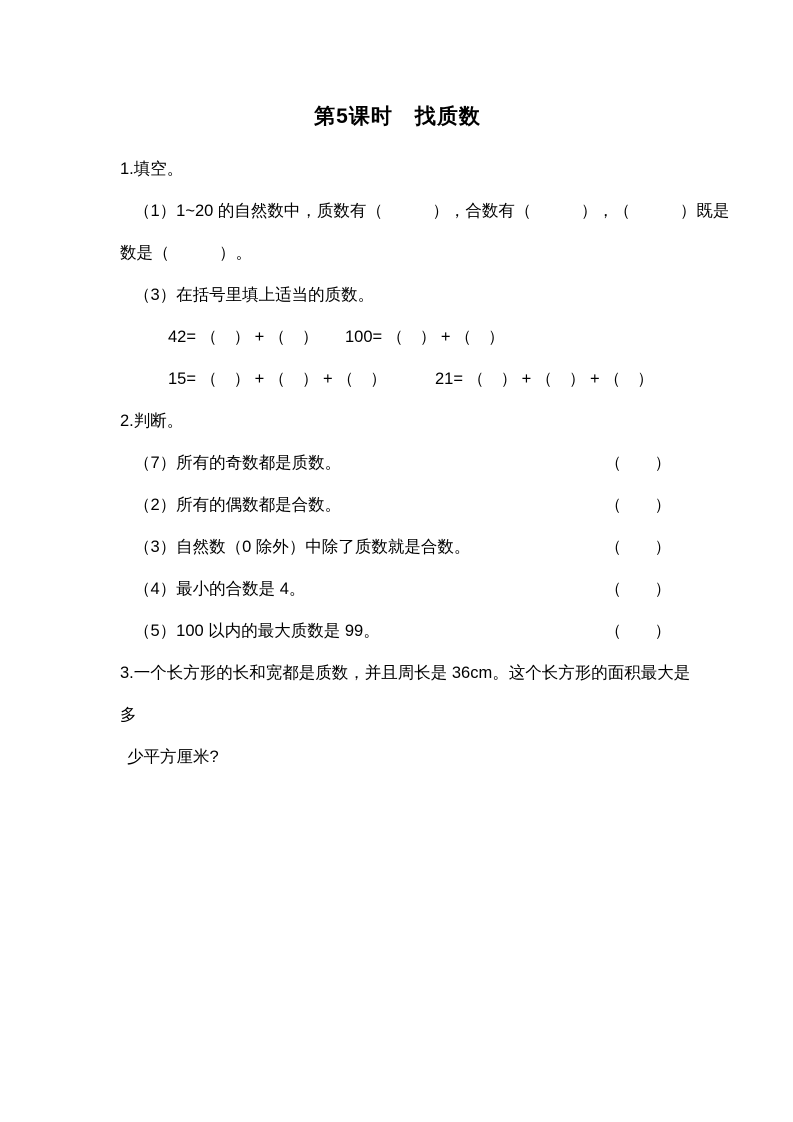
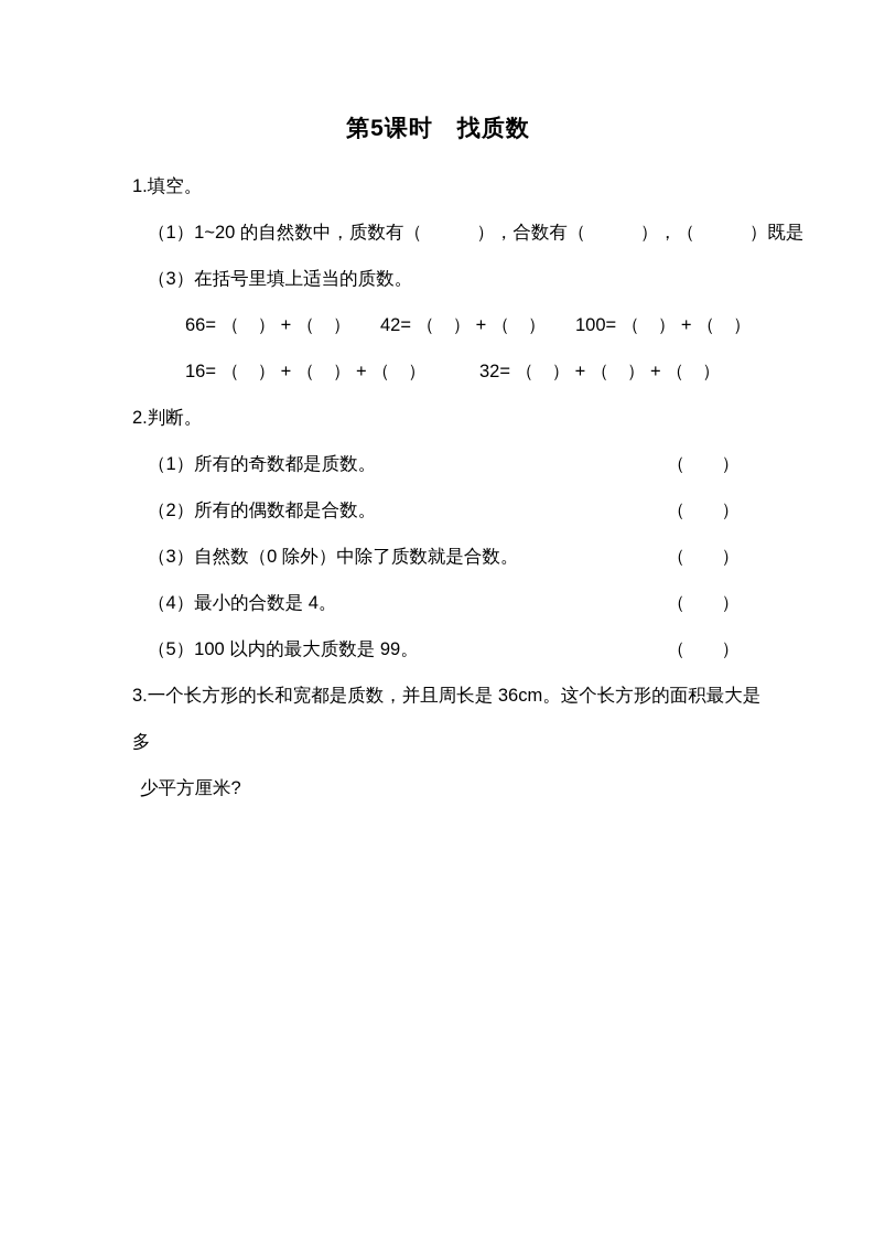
  第5课时 找质数
  1.填空。
  （1）1~20 的自然数中，质数有（ ），合数有（ ），（ ）既是
- 数是（ ）。
  （3）在括号里填上适当的质数。
+ 66= （ ） + （ ）
  42= （ ） + （ ）
  100= （ ） + （ ）
- 15= （ ） + （ ） + （ ）
+ 16= （ ） + （ ） + （ ）
- 21= （ ） + （ ） + （ ）
+ 32= （ ） + （ ） + （ ）
  2.判断。
- （7）所有的奇数都是质数。
+ （1）所有的奇数都是质数。
  （ ）
  （2）所有的偶数都是合数。
  （ ）
  （3）自然数（0 除外）中除了质数就是合数。
  （ ）
  （4）最小的合数是 4。
  （ ）
  （5）100 以内的最大质数是 99。
  （ ）
  3.一个长方形的长和宽都是质数，并且周长是 36cm。这个长方形的面积最大是
  多
  少平方厘米?
